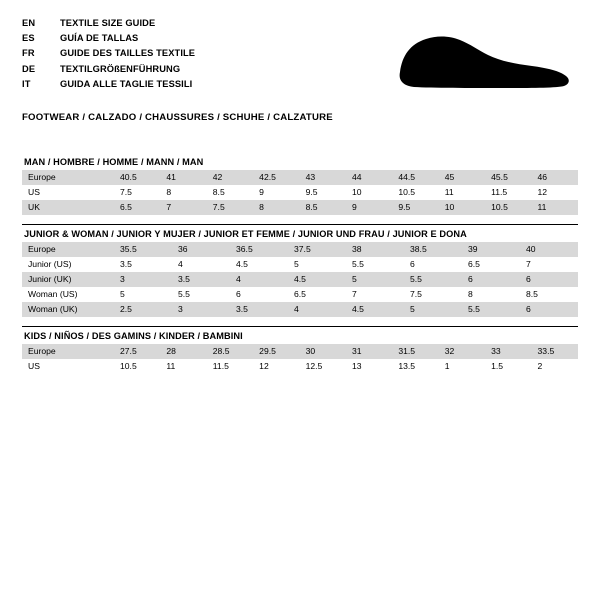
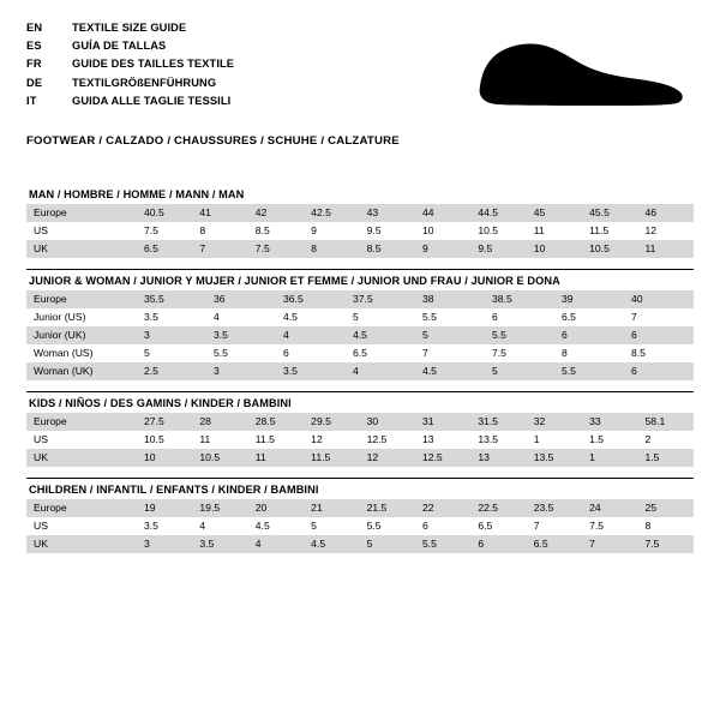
  EN	TEXTILE SIZE GUIDE
  ES	GUÍA DE TALLAS
  FR	GUIDE DES TAILLES TEXTILE
  DE	TEXTILGRÖßENFÜHRUNG
  IT	GUIDA ALLE TAGLIE TESSILI
  FOOTWEAR / CALZADO / CHAUSSURES / SCHUHE / CALZATURE
  MAN / HOMBRE / HOMME / MANN / MAN
  Europe	40.5	41	42	42.5	43	44	44.5	45	45.5	46
  US	7.5	8	8.5	9	9.5	10	10.5	11	11.5	12
  UK	6.5	7	7.5	8	8.5	9	9.5	10	10.5	11
  JUNIOR & WOMAN / JUNIOR Y MUJER / JUNIOR ET FEMME / JUNIOR UND FRAU / JUNIOR E DONA
  Europe	35.5	36	36.5	37.5	38	38.5	39	40
  Junior (US)	3.5	4	4.5	5	5.5	6	6.5	7
  Junior (UK)	3	3.5	4	4.5	5	5.5	6	6
  Woman (US)	5	5.5	6	6.5	7	7.5	8	8.5
  Woman (UK)	2.5	3	3.5	4	4.5	5	5.5	6
  KIDS / NIÑOS / DES GAMINS / KINDER / BAMBINI
- Europe	27.5	28	28.5	29.5	30	31	31.5	32	33	33.5
+ Europe	27.5	28	28.5	29.5	30	31	31.5	32	33	58.1
  US	10.5	11	11.5	12	12.5	13	13.5	1	1.5	2
+ UK	10	10.5	11	11.5	12	12.5	13	13.5	1	1.5
+ CHILDREN / INFANTIL / ENFANTS / KINDER / BAMBINI
+ Europe	19	19.5	20	21	21.5	22	22.5	23.5	24	25
+ US	3.5	4	4.5	5	5.5	6	6.5	7	7.5	8
+ UK	3	3.5	4	4.5	5	5.5	6	6.5	7	7.5
